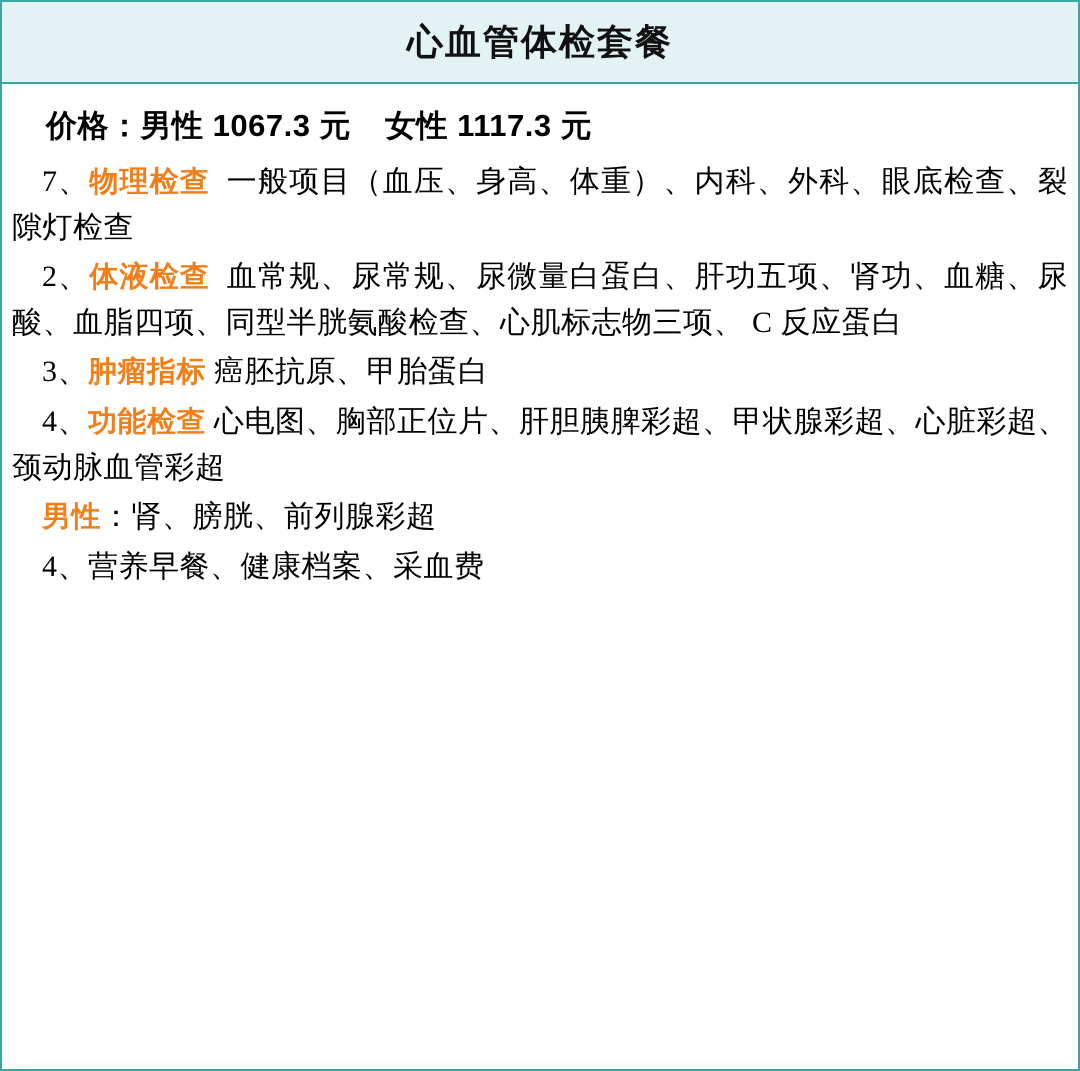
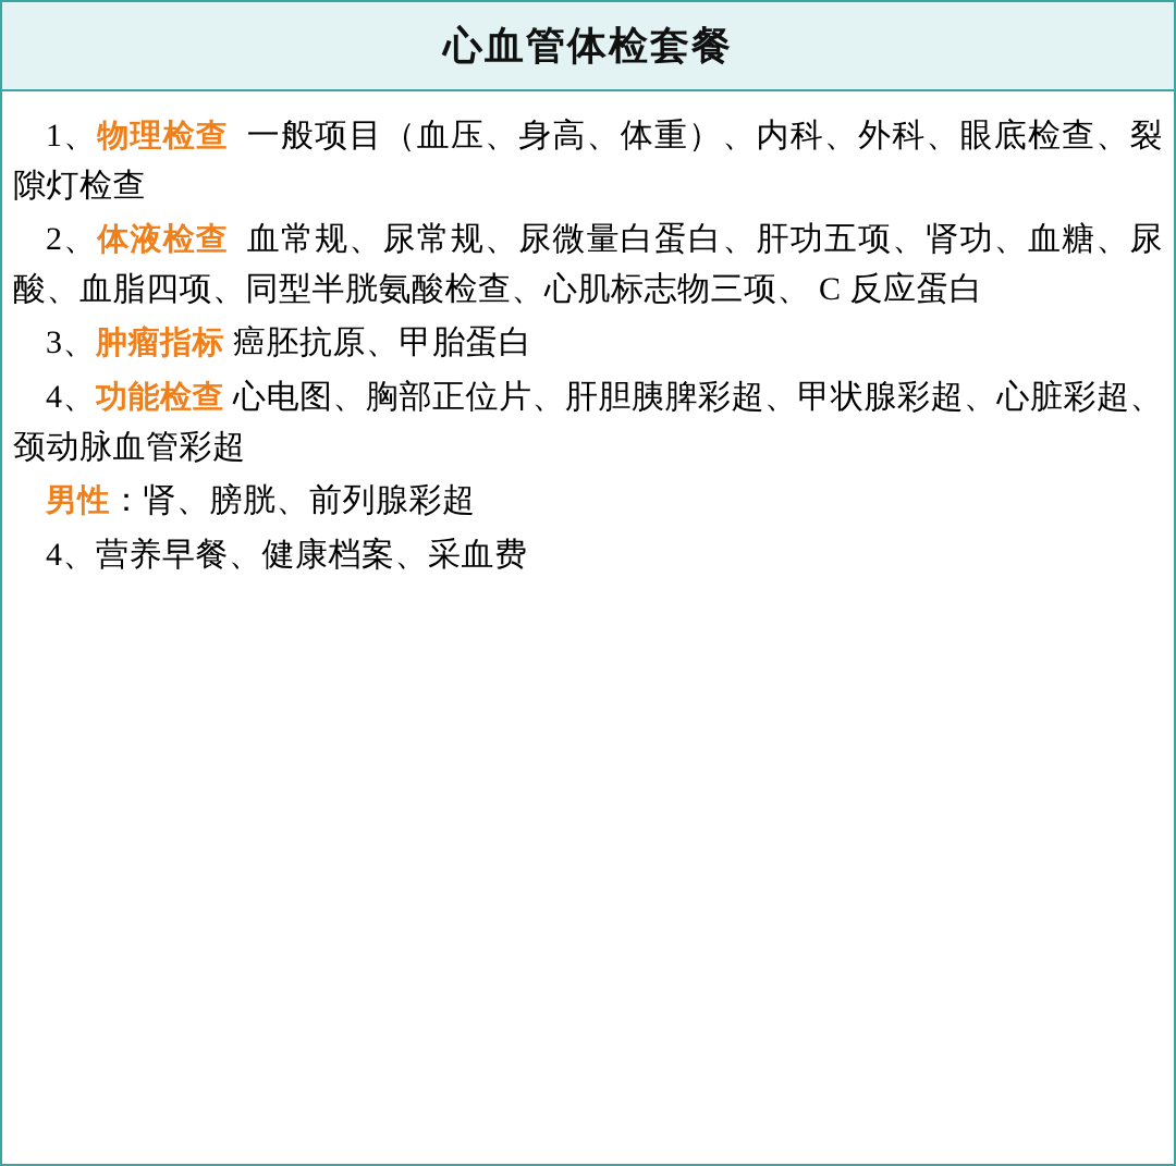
  心血管体检套餐
- 价格：男性 1067.3 元 女性 1117.3 元
- 7、物理检查 一般项目（血压、身高、体重）、内科、外科、眼底检查、裂隙灯检查
+ 1、物理检查 一般项目（血压、身高、体重）、内科、外科、眼底检查、裂隙灯检查
  2、体液检查 血常规、尿常规、尿微量白蛋白、肝功五项、肾功、血糖、尿酸、血脂四项、同型半胱氨酸检查、心肌标志物三项、 C 反应蛋白
  3、肿瘤指标 癌胚抗原、甲胎蛋白
  4、功能检查 心电图、胸部正位片、肝胆胰脾彩超、甲状腺彩超、心脏彩超、颈动脉血管彩超
  男性：肾、膀胱、前列腺彩超
  4、营养早餐、健康档案、采血费
